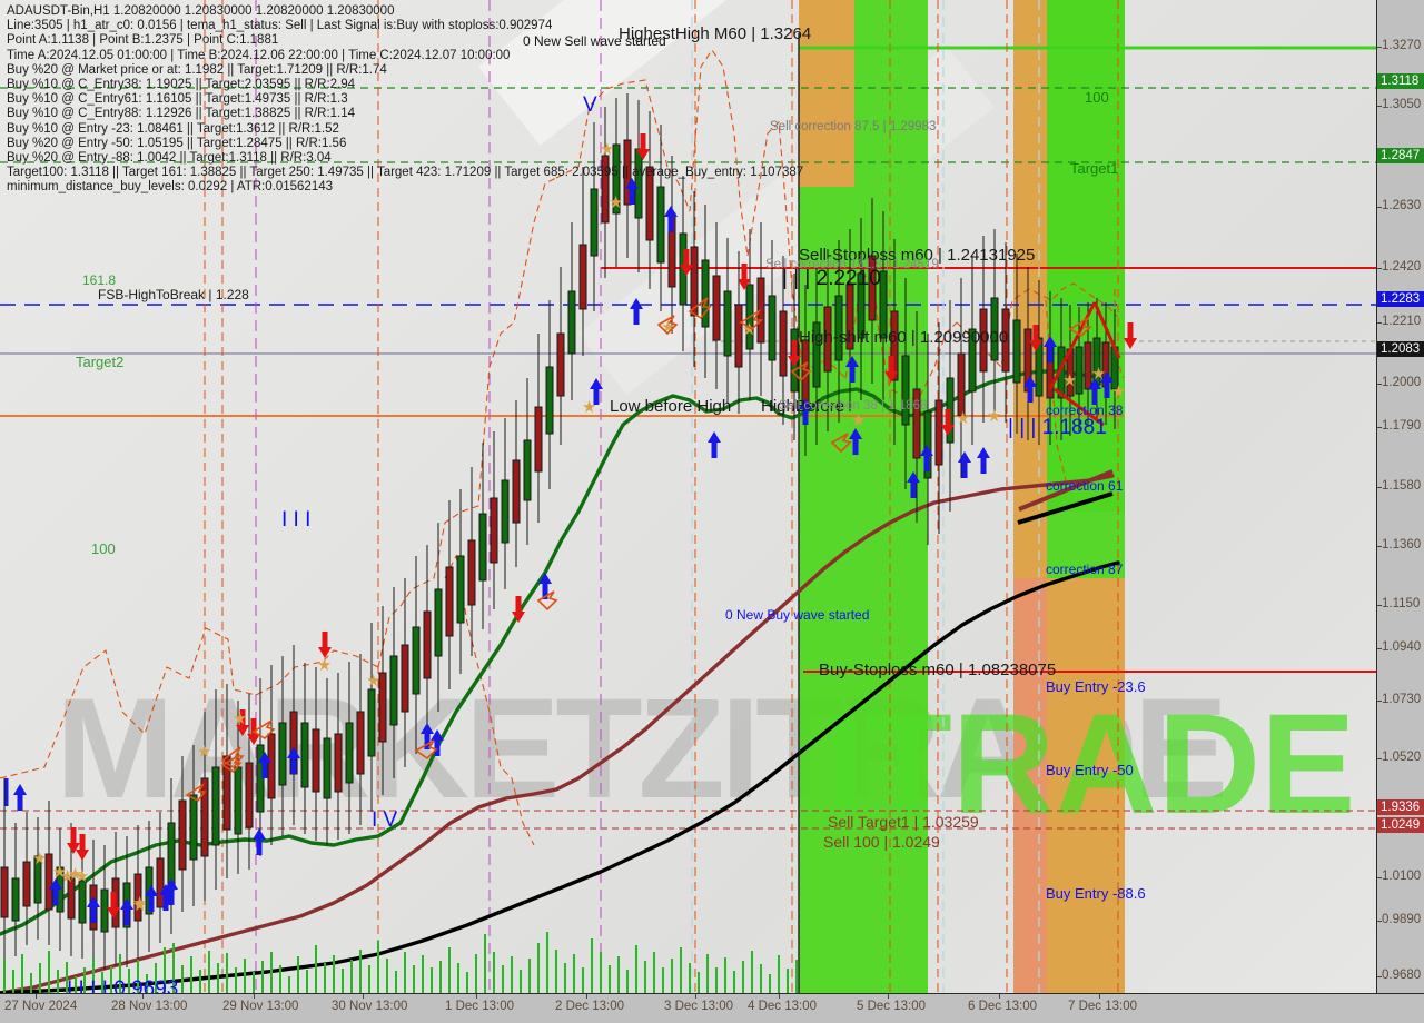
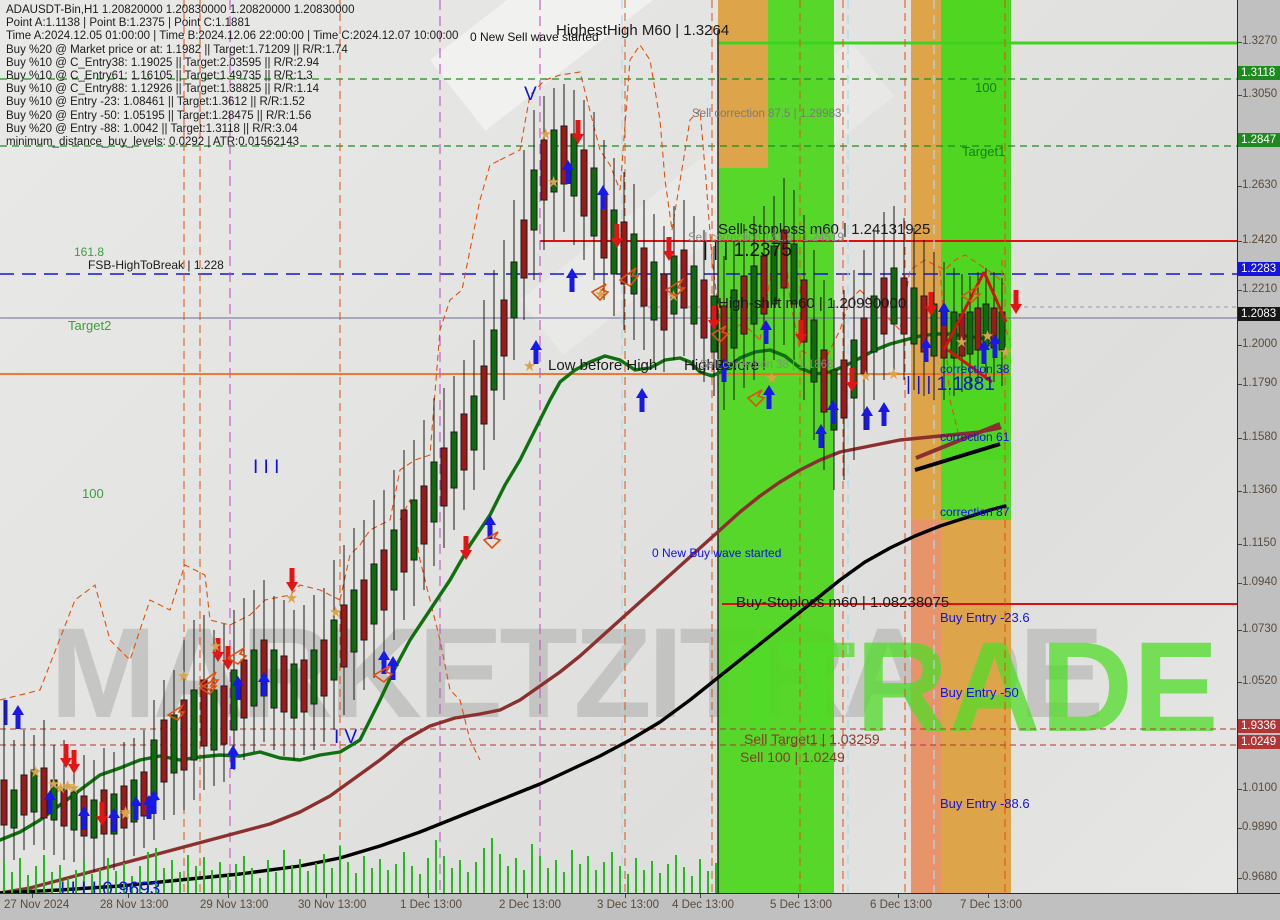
  ITRADE
  ADAUSDT-Bin,H1 1.20820000 1.20830000 1.20820000 1.20830000
- Line:3505 | h1_atr_c0: 0.0156 | tema_h1_status: Sell | Last Signal is:Buy with stoploss:0.902974
  Point A:1.1138 | Point B:1.2375 | Point C:1.1881
  Time A:2024.12.05 01:00:00 | Time B:2024.12.06 22:00:00 | Time C:2024.12.07 10:00:00
  Buy %20 @ Market price or at: 1.1982 || Target:1.71209 || R/R:1.74
  Buy %10 @ C_Entry38: 1.19025 || Target:2.03595 || R/R:2.94
  Buy %10 @ C_Entry61: 1.16105 || Target:1.49735 || R/R:1.3
  Buy %10 @ C_Entry88: 1.12926 || Target:1.38825 || R/R:1.14
  Buy %10 @ Entry -23: 1.08461 || Target:1.3612 || R/R:1.52
  Buy %20 @ Entry -50: 1.05195 || Target:1.28475 || R/R:1.56
  Buy %20 @ Entry -88: 1.0042 || Target:1.3118 || R/R:3.04
- Target100: 1.3118 || Target 161: 1.38825 || Target 250: 1.49735 || Target 423: 1.71209 || Target 685: 2.03595 || average_Buy_entry: 1.107387
  minimum_distance_buy_levels: 0.0292 | ATR:0.01562143
  HighestHigh M60 | 1.3264
  0 New Sell wave started
  Sell correction 87.5 | 1.29983
  100
  Target1
  Sell-Stoploss m60 | 1.24131925
  Sell correction 161.8 | 1.24519
- | | | 2.2210
+ | | | 1.2375
  161.8
  FSB-HighToBreak | 1.228
  Target2
  High-shift m60 | 1.20990000
  Low before High
  HighBefore
  Sell correction 38 | 1.1868
  correction 38
  | | | 1.1881
  correction 61
  100
  correction 87
  0 New Buy wave started
  Buy-Stoploss m60 | 1.08238075
  Buy Entry -23.6
  Buy Entry -50
  Sell Target1 | 1.03259
  Sell 100 | 1.0249
  Buy Entry -88.6
  V
  I I I
  I V
  I I I I 0.9693
  1.3270
  1.3050
  1.2630
  1.2420
  1.2210
  1.2000
  1.1790
  1.1580
  1.1360
  1.1150
  1.0940
  1.0730
  1.0520
  1.0100
  0.9890
  0.9680
  1.3118
  1.2847
  1.2283
  1.2083
  1.9336
  1.0249
  27 Nov 2024
  28 Nov 13:00
  29 Nov 13:00
  30 Nov 13:00
  1 Dec 13:00
  2 Dec 13:00
  3 Dec 13:00
  4 Dec 13:00
  5 Dec 13:00
  6 Dec 13:00
  7 Dec 13:00
